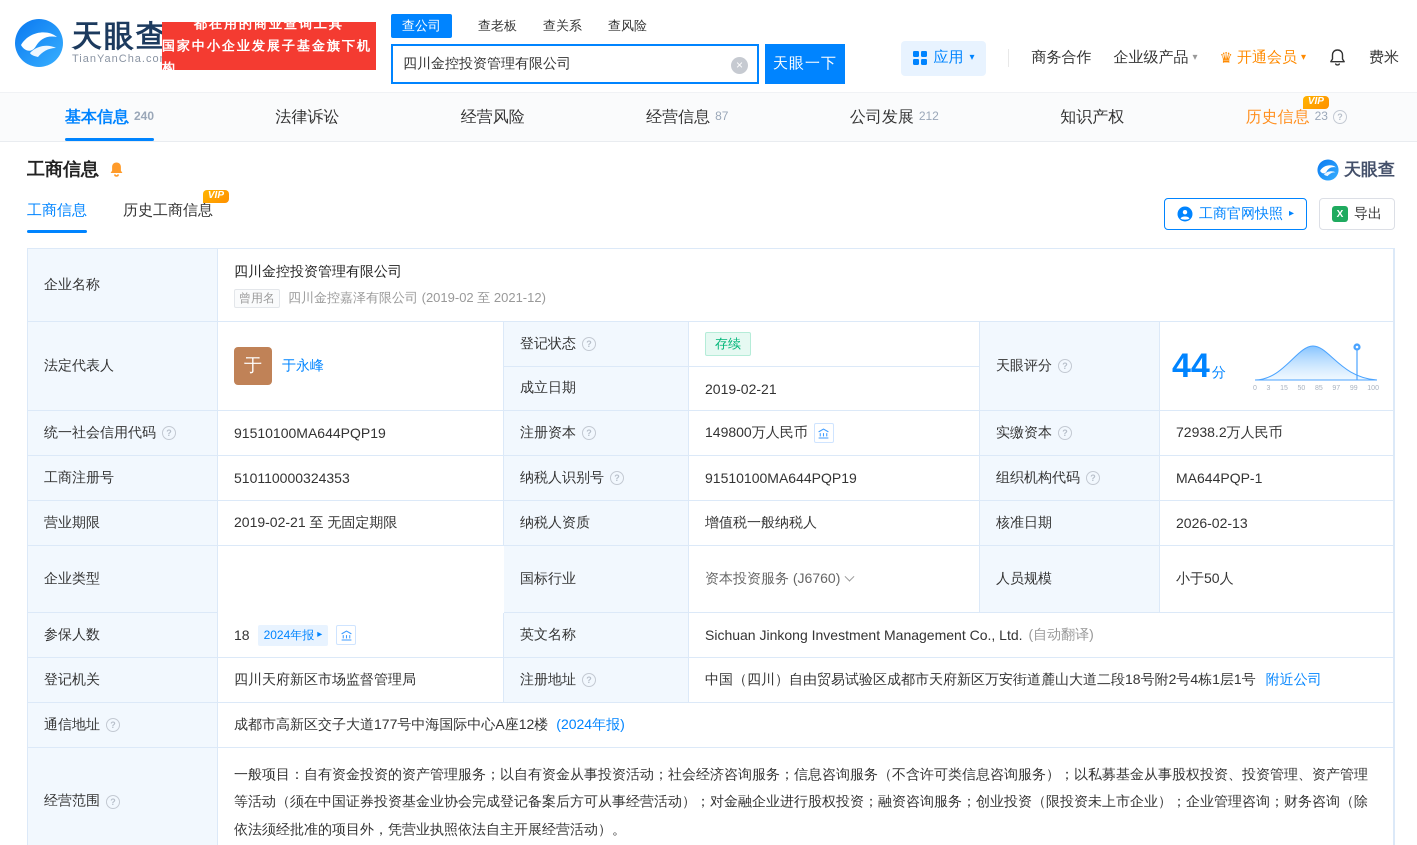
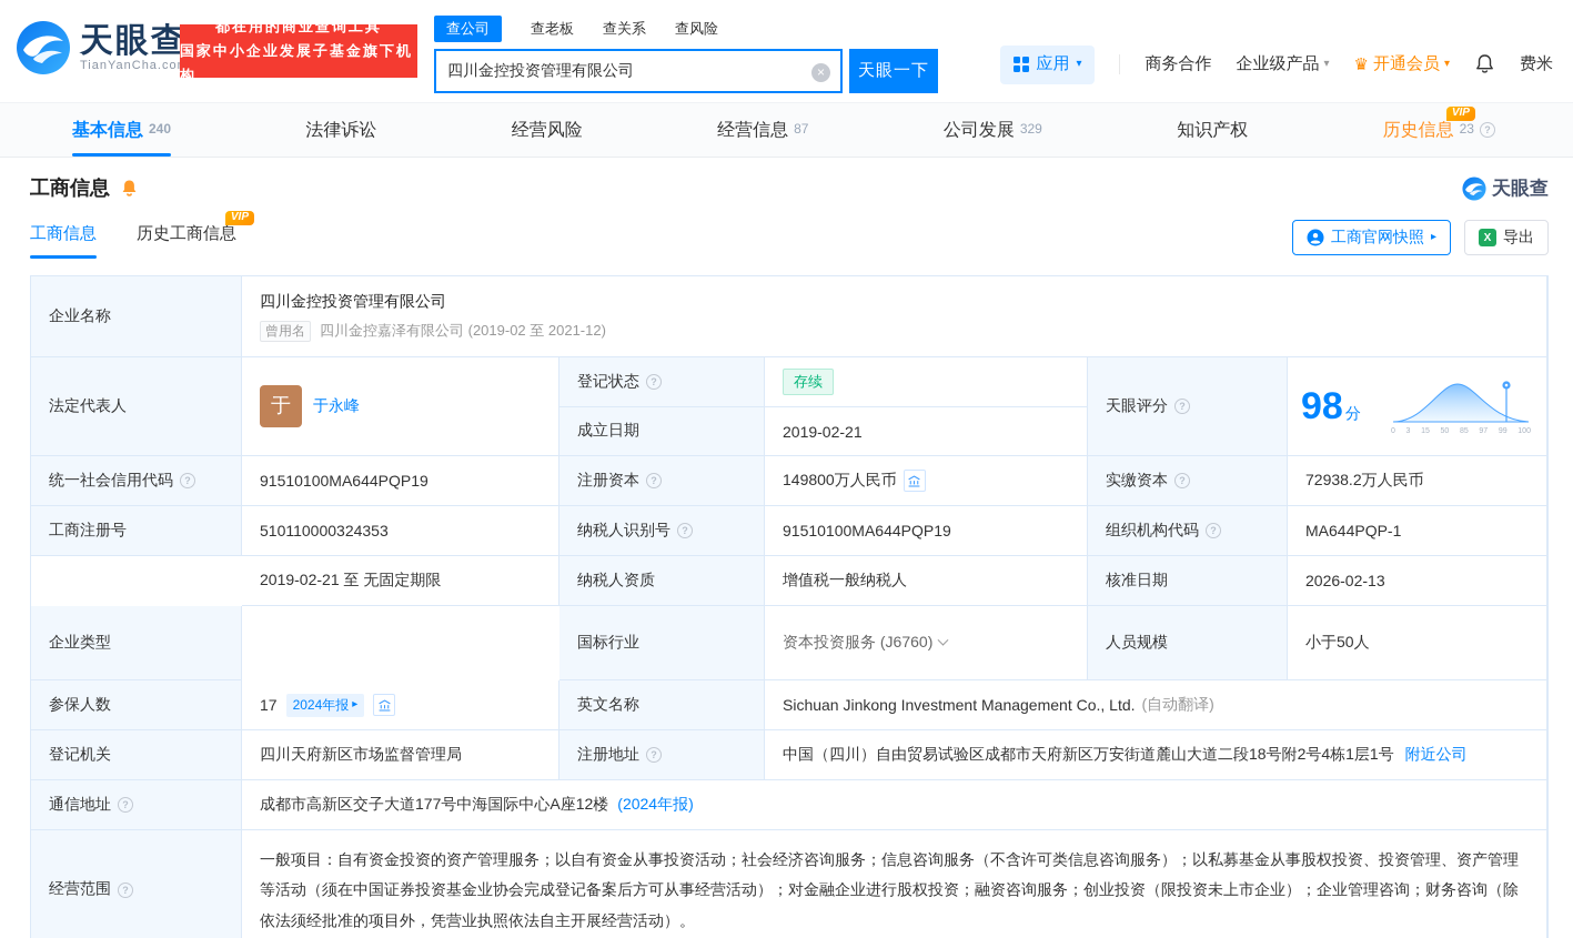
  天眼查
  TianYanCha.co
  都在用的商业查询工具
  国家中小企业发展子基金旗下机构
  查公司
  查老板
  查关系
  查风险
  四川金控投资管理有限公司
  ×
  天眼一下
  应用
  ▾
  商务合作
  企业级产品
  ▾
  ♛
  开通会员
  ▾
  费米
  基本信息
  240
  法律诉讼
  经营风险
  经营信息
  87
  公司发展
- 212
+ 329
  知识产权
  VIP
  历史信息
  23
  ?
  工商信息
  天眼查
  工商信息
  VIP
  历史工商信息
  工商官网快照
  ▸
  X
  导出
  企业名称
  四川金控投资管理有限公司
  曾用名
  四川金控嘉泽有限公司 (2019-02 至 2021-12)
  法定代表人
  于
  于永峰
  登记状态
  ?
  存续
  成立日期
  2019-02-21
  天眼评分
  ?
- 44
+ 98
  分
  统一社会信用代码
  ?
  91510100MA644PQP19
  注册资本
  ?
  149800万人民币
  实缴资本
  ?
  72938.2万人民币
  工商注册号
  510110000324353
  纳税人识别号
  ?
  91510100MA644PQP19
  组织机构代码
  ?
  MA644PQP-1
- 营业期限
  2019-02-21 至 无固定期限
  纳税人资质
  增值税一般纳税人
  核准日期
  2026-02-13
  企业类型
  国标行业
  资本投资服务 (J6760)
  人员规模
  小于50人
  参保人数
- 18
+ 17
  2024年报
  ▸
  英文名称
  Sichuan Jinkong Investment Management Co., Ltd.
  (自动翻译)
  登记机关
  四川天府新区市场监督管理局
  注册地址
  ?
  中国（四川）自由贸易试验区成都市天府新区万安街道麓山大道二段18号附2号4栋1层1号
  附近公司
  通信地址
  ?
  成都市高新区交子大道177号中海国际中心A座12楼
  (2024年报)
  经营范围
  ?
  一般项目：自有资金投资的资产管理服务；以自有资金从事投资活动；社会经济咨询服务；信息咨询服务（不含许可类信息咨询服务）；以私募基金从事股权投资、投资管理、资产管理等活动（须在中国证券投资基金业协会完成登记备案后方可从事经营活动）；对金融企业进行股权投资；融资咨询服务；创业投资（限投资未上市企业）；企业管理咨询；财务咨询（除依法须经批准的项目外，凭营业执照依法自主开展经营活动）。
